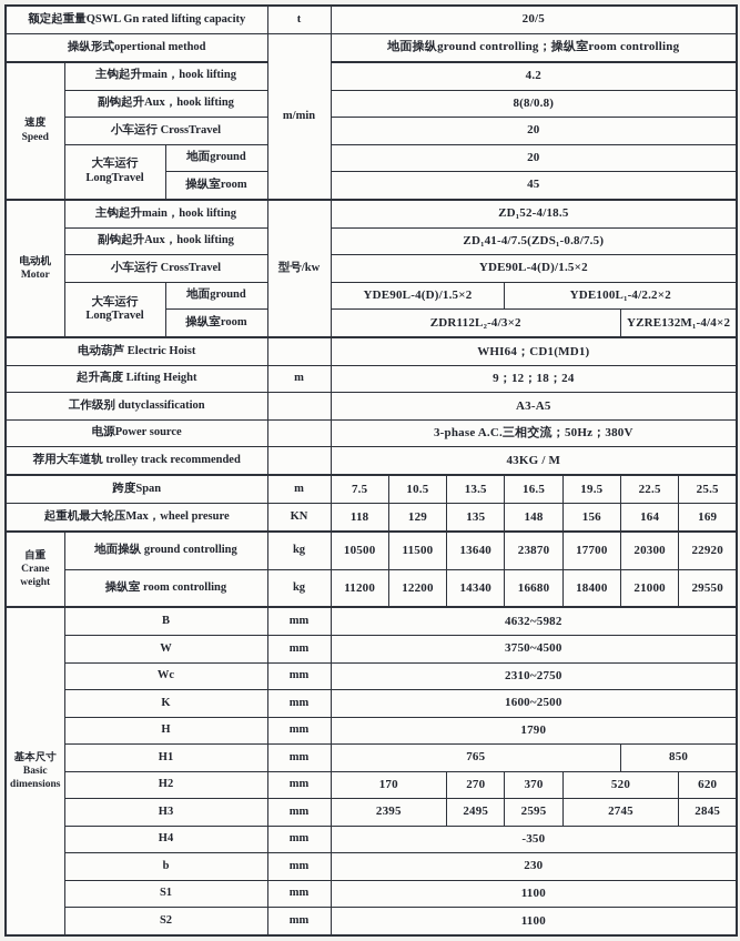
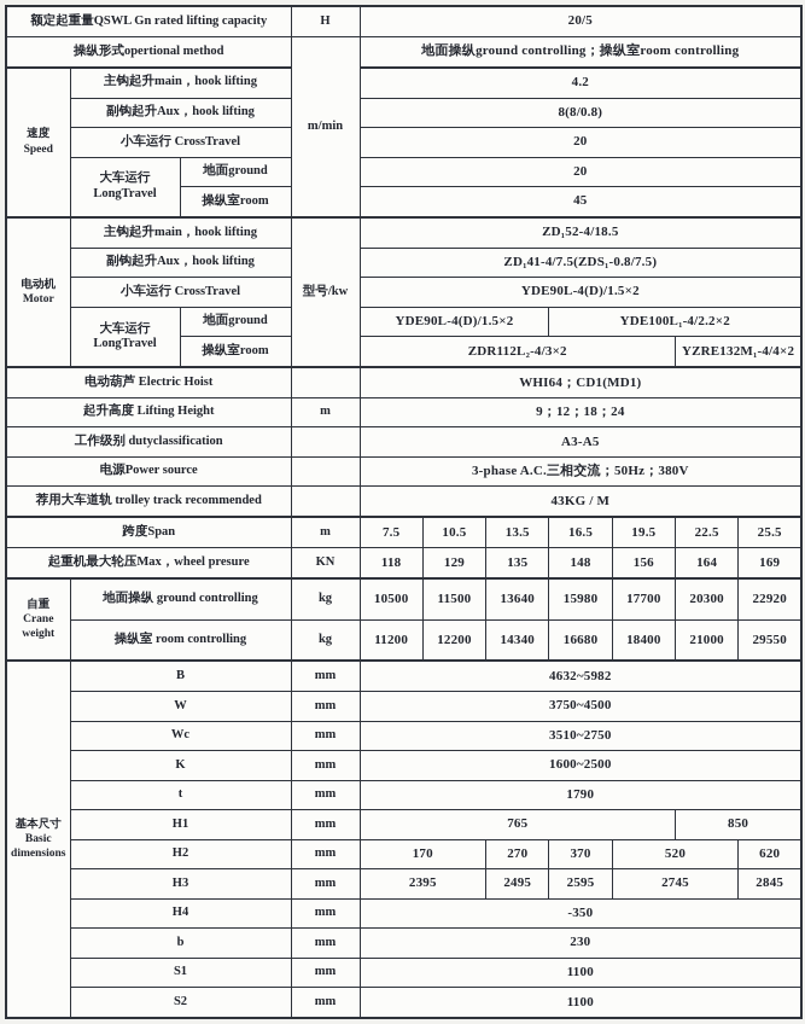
- 额定起重量QSWL Gn rated lifting capacity	t	20/5
+ 额定起重量QSWL Gn rated lifting capacity	H	20/5
  操纵形式opertional method	m/min	地面操纵ground controlling；操纵室room controlling
  速度 Speed	主钩起升main，hook lifting	4.2
  副钩起升Aux，hook lifting	8(8/0.8)
  小车运行 CrossTravel	20
  大车运行 LongTravel	地面ground	20
  操纵室room	45
  电动机 Motor	主钩起升main，hook lifting	型号/kw	ZD₁52-4/18.5
  副钩起升Aux，hook lifting	ZD₁41-4/7.5(ZDS₁-0.8/7.5)
  小车运行 CrossTravel	YDE90L-4(D)/1.5×2
  大车运行 LongTravel	地面ground	YDE90L-4(D)/1.5×2	YDE100L₁-4/2.2×2
  操纵室room	ZDR112L₂-4/3×2	YZRE132M₁-4/4×2
  电动葫芦 Electric Hoist		WHI64；CD1(MD1)
  起升高度 Lifting Height	m	9；12；18；24
  工作级别 dutyclassification		A3-A5
  电源Power source		3-phase A.C.三相交流；50Hz；380V
  荐用大车道轨 trolley track recommended		43KG / M
  跨度Span	m	7.5	10.5	13.5	16.5	19.5	22.5	25.5
  起重机最大轮压Max，wheel presure	KN	118	129	135	148	156	164	169
- 自重 Crane weight	地面操纵 ground controlling	kg	10500	11500	13640	23870	17700	20300	22920
+ 自重 Crane weight	地面操纵 ground controlling	kg	10500	11500	13640	15980	17700	20300	22920
  操纵室 room controlling	kg	11200	12200	14340	16680	18400	21000	29550
  基本尺寸 Basic dimensions	B	mm	4632~5982
  W	mm	3750~4500
- Wc	mm	2310~2750
+ Wc	mm	3510~2750
  K	mm	1600~2500
- H	mm	1790
+ t	mm	1790
  H1	mm	765	850
  H2	mm	170	270	370	520	620
  H3	mm	2395	2495	2595	2745	2845
  H4	mm	-350
  b	mm	230
  S1	mm	1100
  S2	mm	1100
